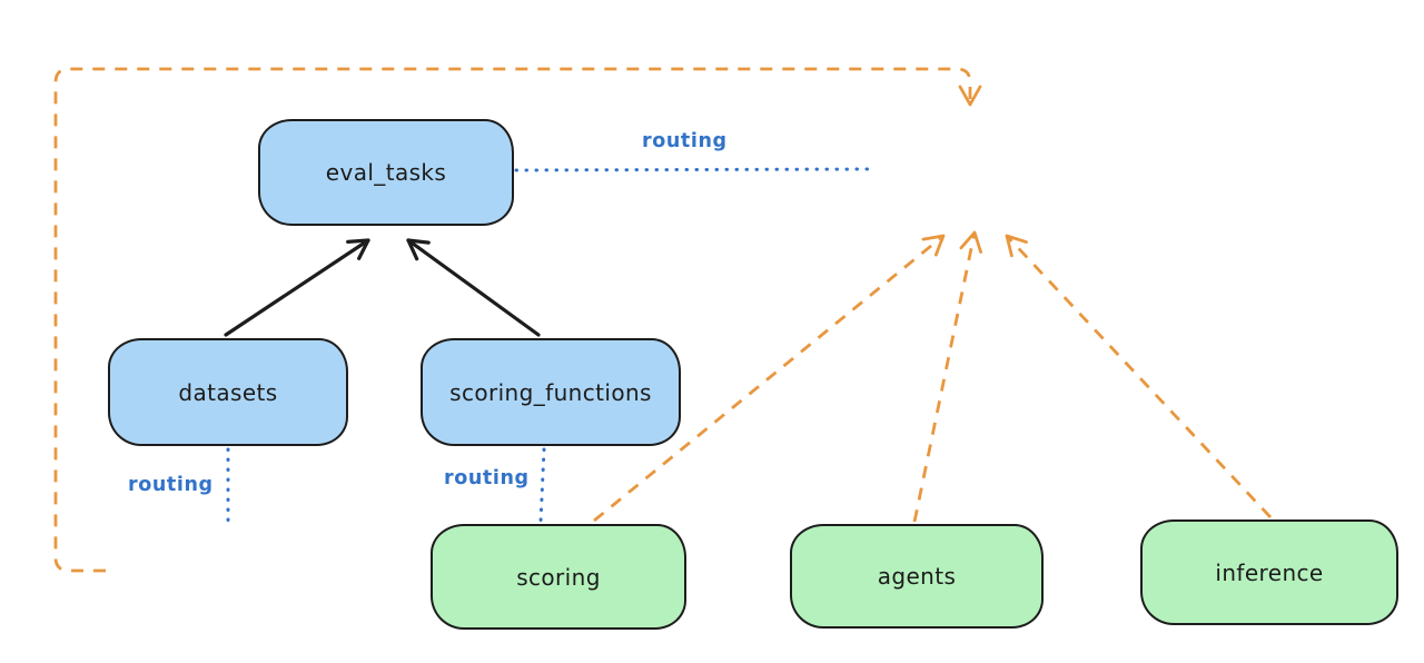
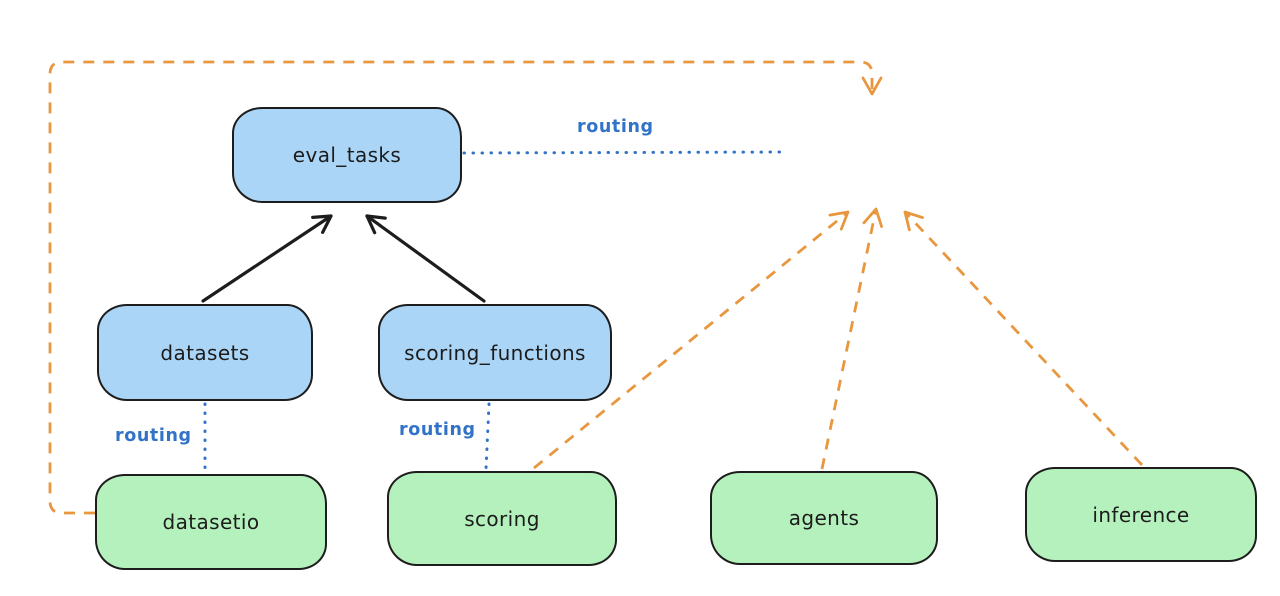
  eval_tasks
  datasets
  scoring_functions
+ datasetio
  scoring
  agents
  inference
  routing
  routing
  routing
